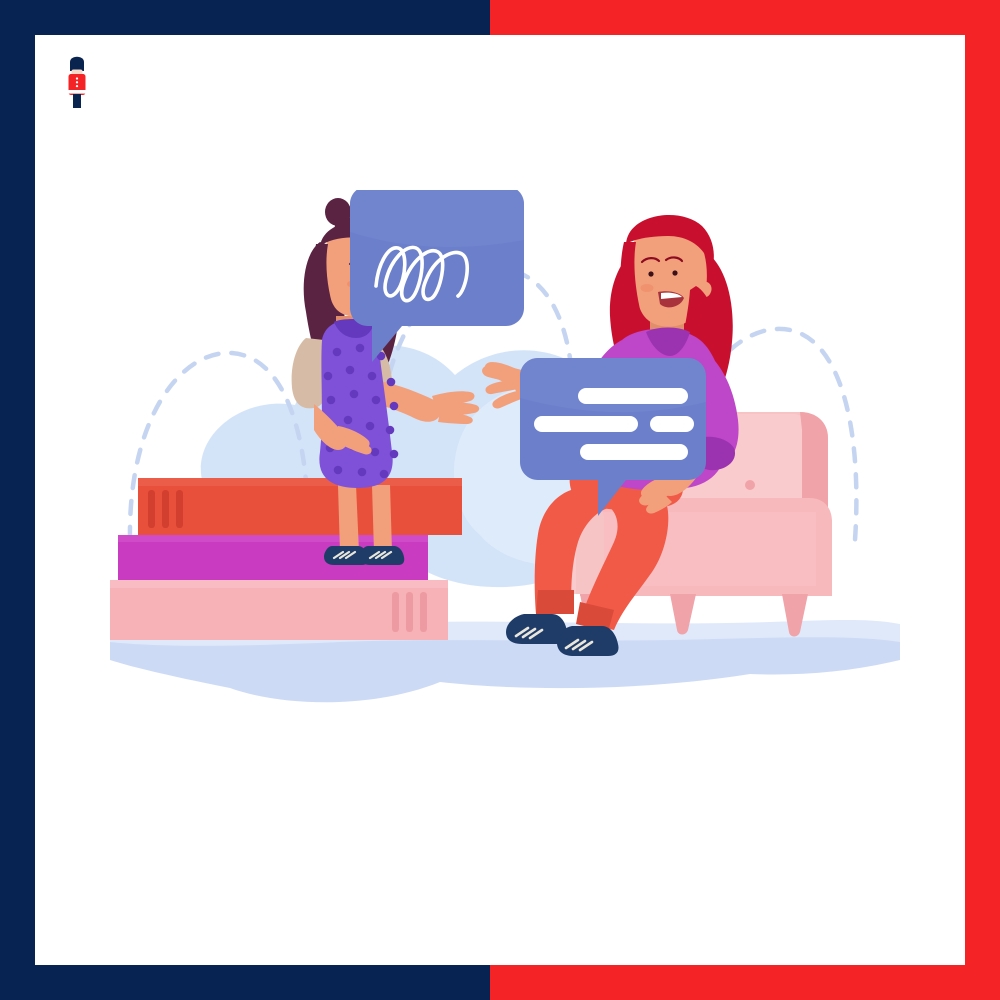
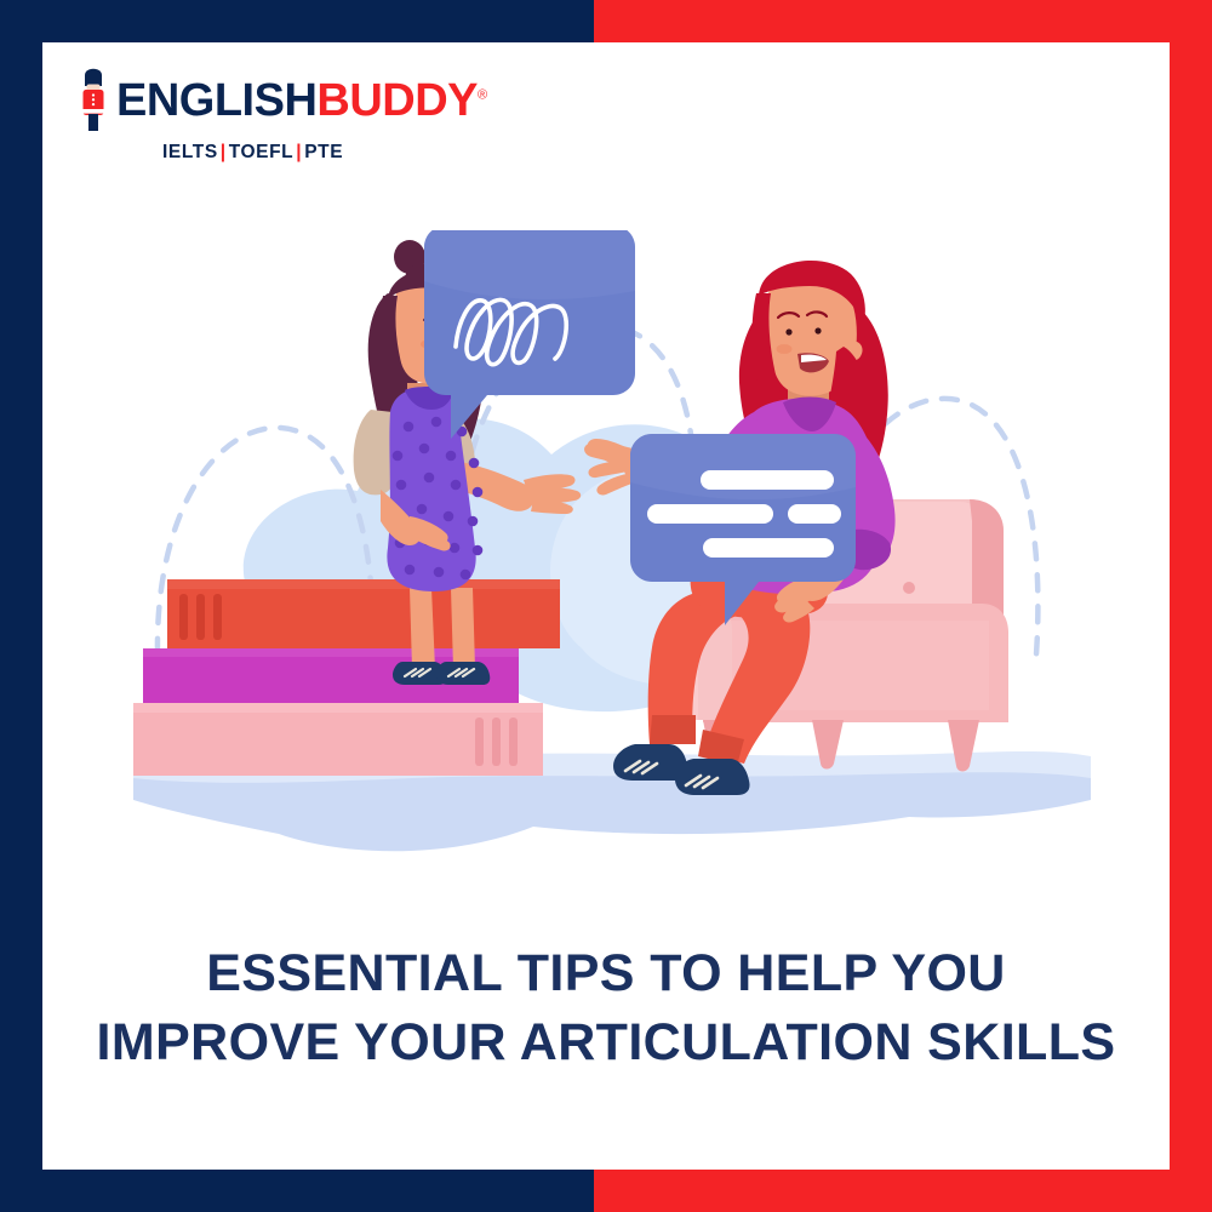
+ ENGLISHBUDDY®
+ IELTS|TOEFL|PTE
+ ESSENTIAL TIPS TO HELP YOU
+ IMPROVE YOUR ARTICULATION SKILLS
